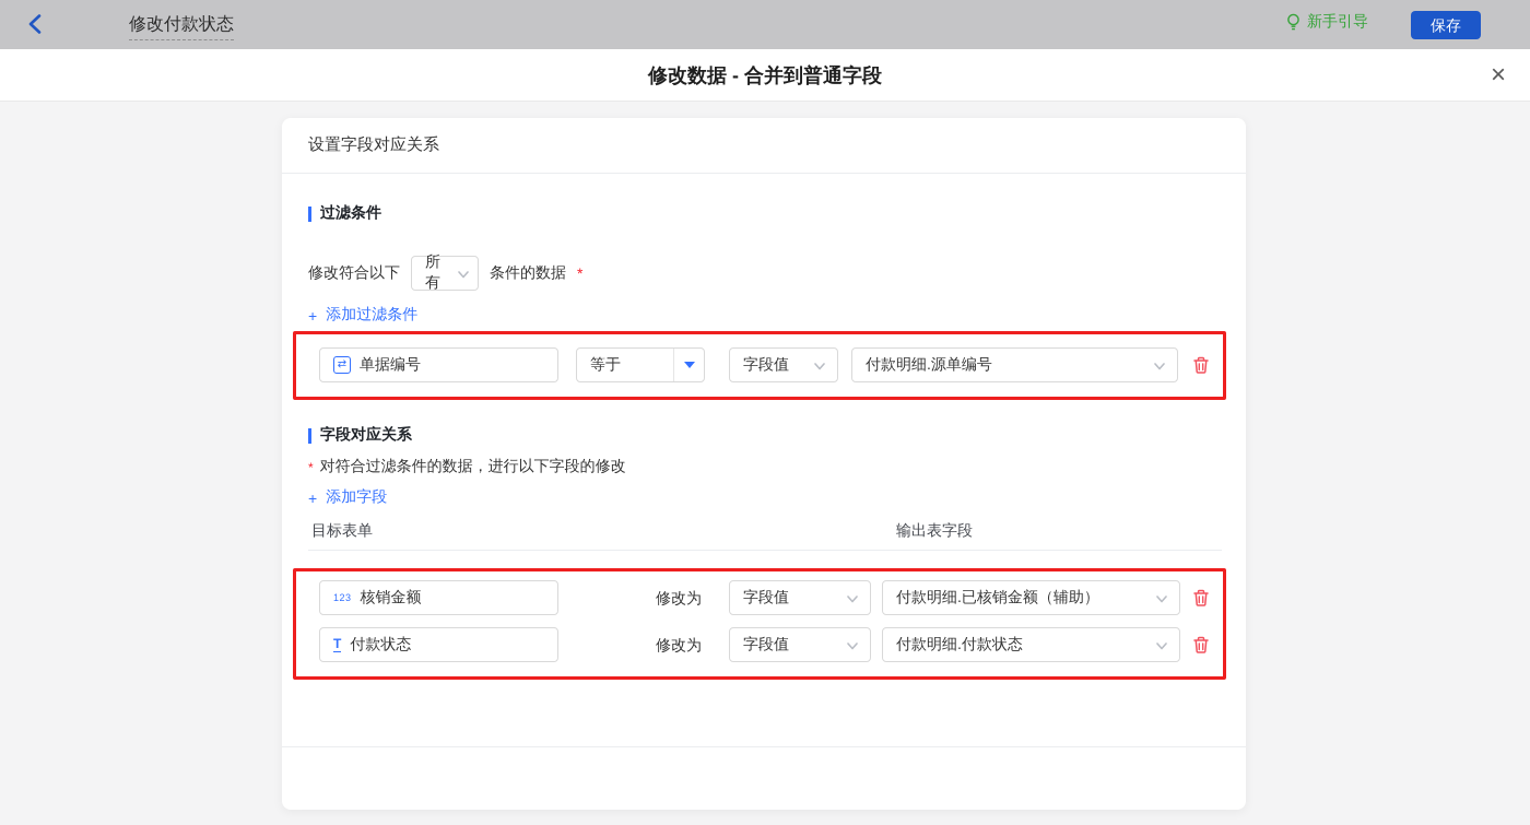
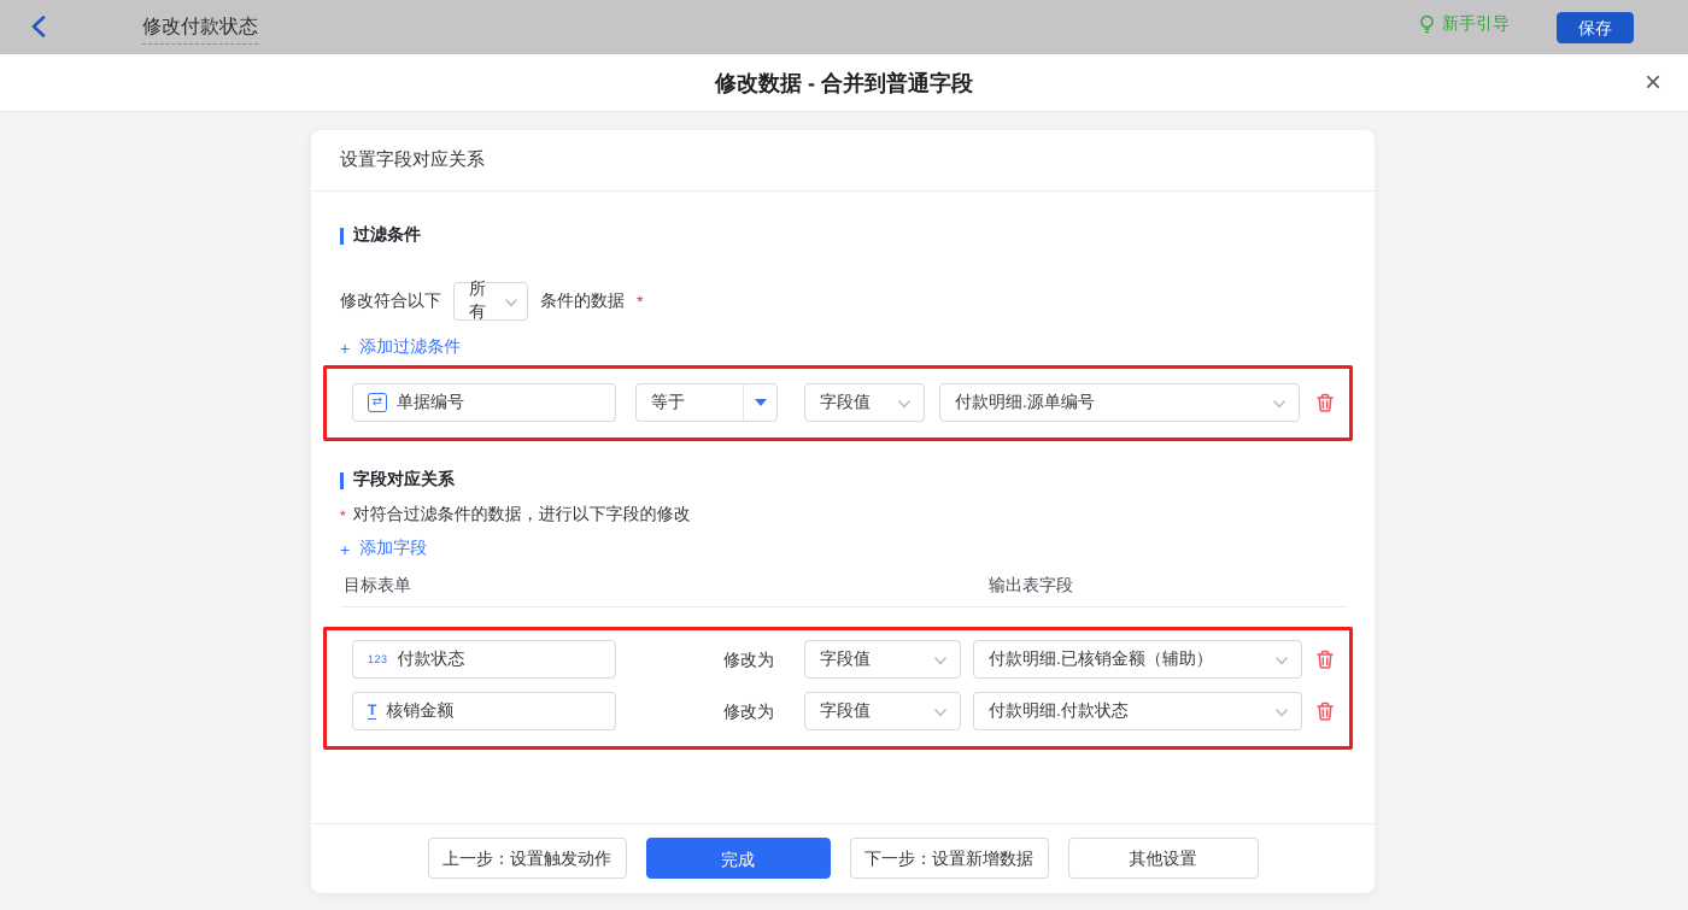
  修改付款状态
  新手引导
  保存
  修改数据 - 合并到普通字段
  ×
  设置字段对应关系
  过滤条件
  修改符合以下
  所有
  条件的数据
  *
  +
  添加过滤条件
  ⇄
  单据编号
  等于
  字段值
  付款明细.源单编号
  字段对应关系
  *
  对符合过滤条件的数据，进行以下字段的修改
  +
  添加字段
  目标表单
  输出表字段
  123
- 核销金额
+ 付款状态
  修改为
  字段值
  付款明细.已核销金额（辅助）
  T
- 付款状态
+ 核销金额
  修改为
  字段值
  付款明细.付款状态
+ 上一步：设置触发动作
+ 完成
+ 下一步：设置新增数据
+ 其他设置
